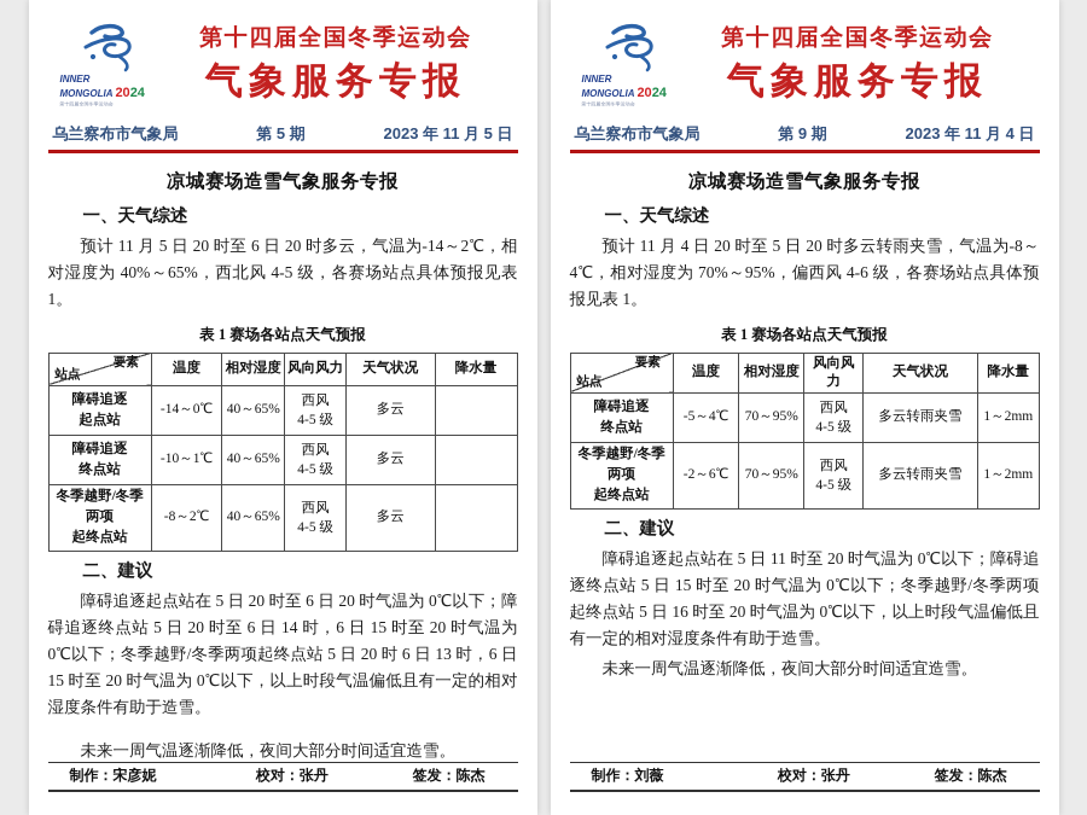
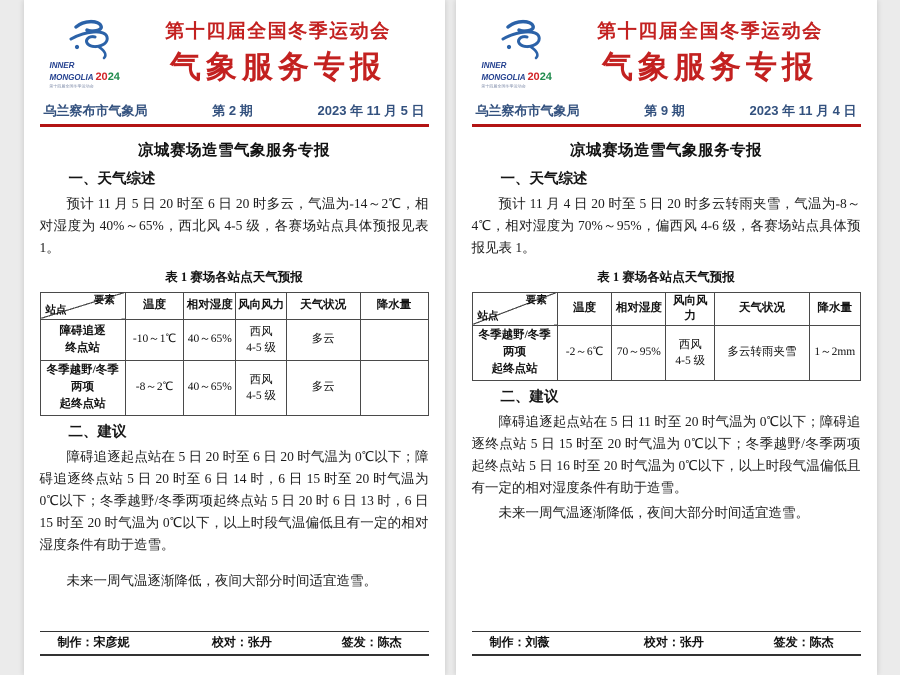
  INNER
  MONGOLIA 2024
  第十四届全国冬季运动会
  气象服务专报
  乌兰察布市气象局
- 第 5 期
+ 第 2 期
  2023 年 11 月 5 日
  凉城赛场造雪气象服务专报
  一、天气综述
  预计 11 月 5 日 20 时至 6 日 20 时多云，气温为-14～2℃，相对湿度为 40%～65%，西北风 4-5 级，各赛场站点具体预报见表 1。
  表 1 赛场各站点天气预报
  要素 站点	温度	相对湿度	风向风力	天气状况	降水量
- 障碍追逐 起点站	-14～0℃	40～65%	西风 4-5 级	多云
  障碍追逐 终点站	-10～1℃	40～65%	西风 4-5 级	多云
  冬季越野/冬季两项 起终点站	-8～2℃	40～65%	西风 4-5 级	多云
  二、建议
  障碍追逐起点站在 5 日 20 时至 6 日 20 时气温为 0℃以下；障碍追逐终点站 5 日 20 时至 6 日 14 时，6 日 15 时至 20 时气温为 0℃以下；冬季越野/冬季两项起终点站 5 日 20 时 6 日 13 时，6 日 15 时至 20 时气温为 0℃以下，以上时段气温偏低且有一定的相对湿度条件有助于造雪。
  未来一周气温逐渐降低，夜间大部分时间适宜造雪。
  制作：宋彦妮
  校对：张丹
  签发：陈杰
  INNER
  MONGOLIA 2024
  第十四届全国冬季运动会
  气象服务专报
  乌兰察布市气象局
  第 9 期
  2023 年 11 月 4 日
  凉城赛场造雪气象服务专报
  一、天气综述
  预计 11 月 4 日 20 时至 5 日 20 时多云转雨夹雪，气温为-8～4℃，相对湿度为 70%～95%，偏西风 4-6 级，各赛场站点具体预报见表 1。
  表 1 赛场各站点天气预报
  要素 站点	温度	相对湿度	风向风力	天气状况	降水量
- 障碍追逐 终点站	-5～4℃	70～95%	西风 4-5 级	多云转雨夹雪	1～2mm
  冬季越野/冬季两项 起终点站	-2～6℃	70～95%	西风 4-5 级	多云转雨夹雪	1～2mm
  二、建议
  障碍追逐起点站在 5 日 11 时至 20 时气温为 0℃以下；障碍追逐终点站 5 日 15 时至 20 时气温为 0℃以下；冬季越野/冬季两项起终点站 5 日 16 时至 20 时气温为 0℃以下，以上时段气温偏低且有一定的相对湿度条件有助于造雪。
  未来一周气温逐渐降低，夜间大部分时间适宜造雪。
  制作：刘薇
  校对：张丹
  签发：陈杰
